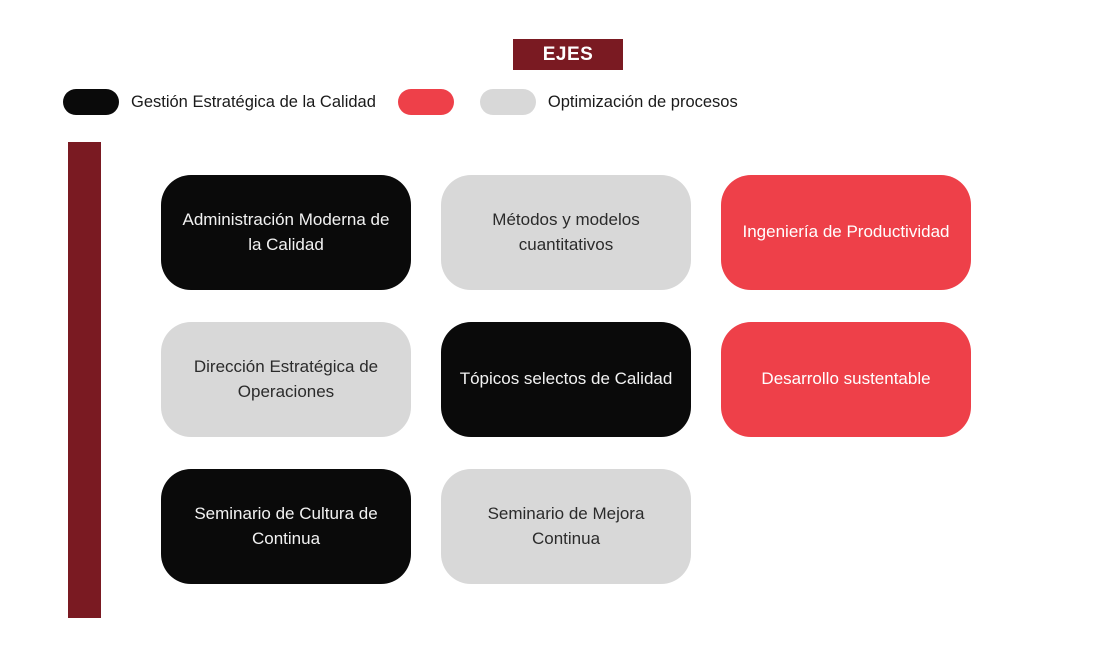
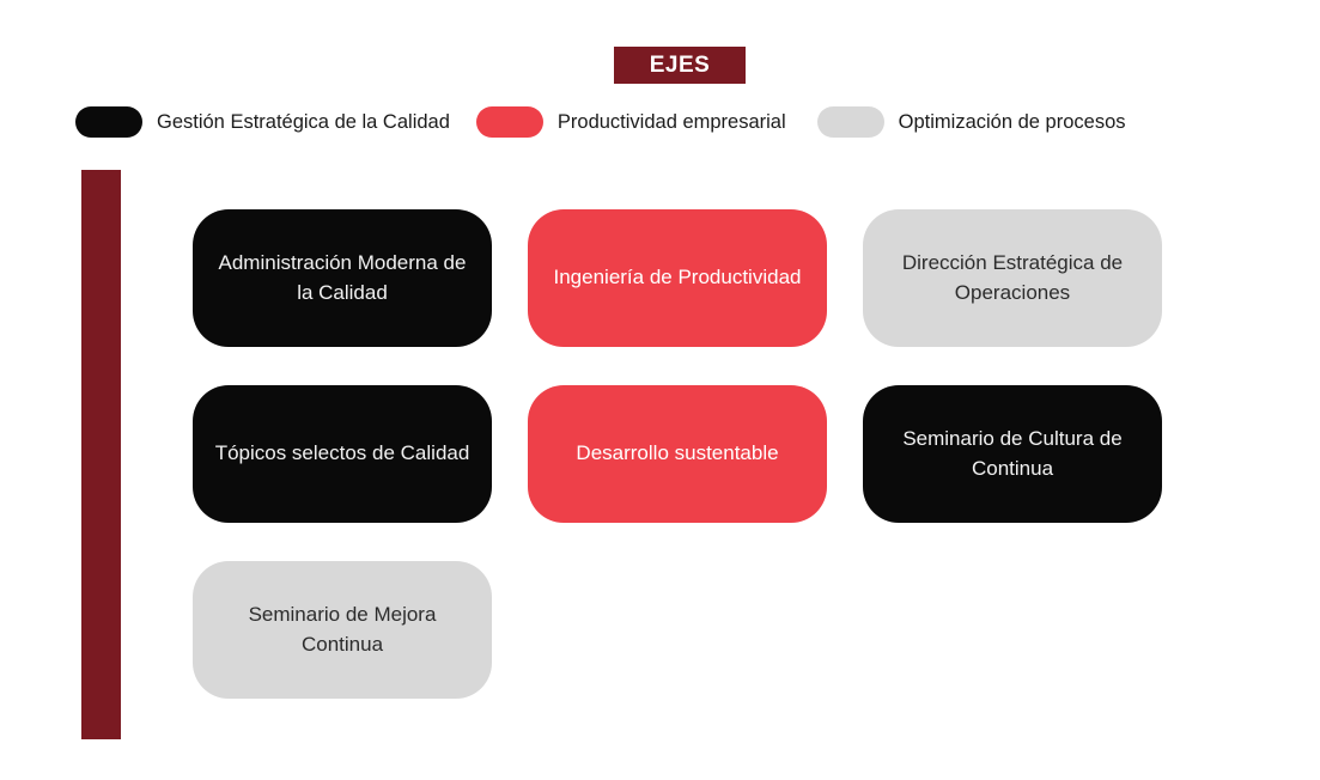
  EJES
  Gestión Estratégica de la Calidad
+ Productividad empresarial
  Optimización de procesos
  Administración Moderna de la Calidad
- Métodos y modelos cuantitativos
  Ingeniería de Productividad
  Dirección Estratégica de Operaciones
  Tópicos selectos de Calidad
  Desarrollo sustentable
  Seminario de Cultura de Continua
  Seminario de Mejora Continua
